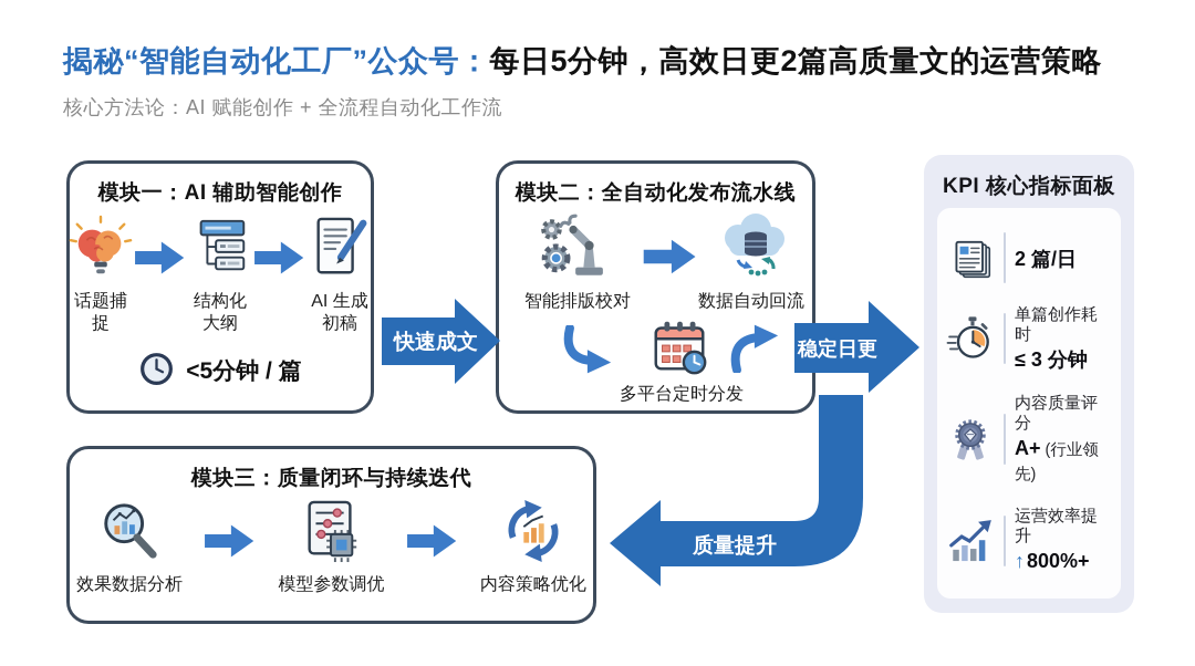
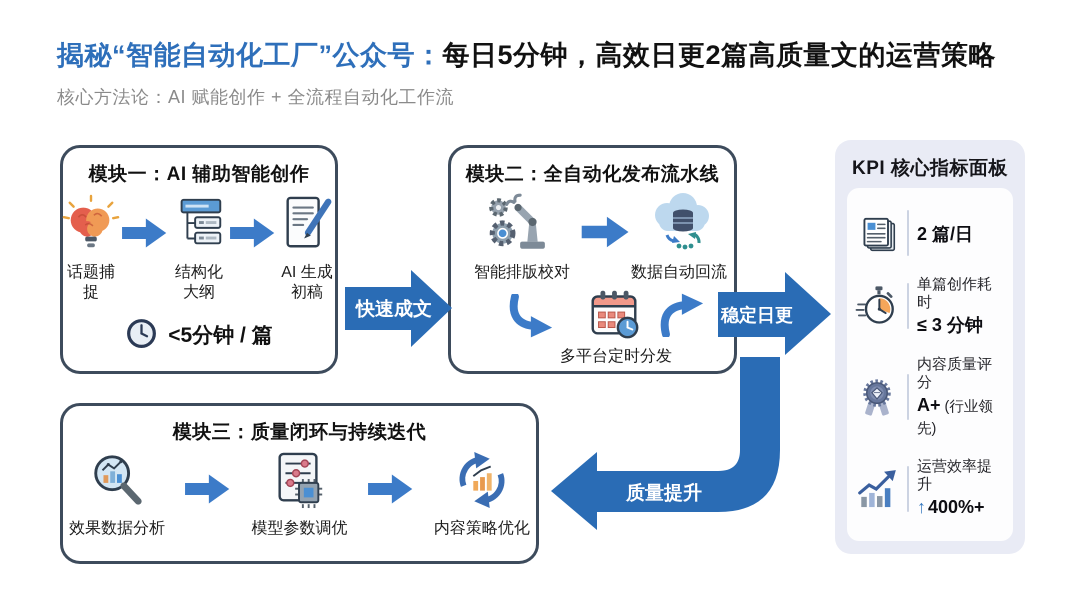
  揭秘“智能自动化工厂”公众号：每日5分钟，高效日更2篇高质量文的运营策略
  核心方法论：AI 赋能创作 + 全流程自动化工作流
  模块一：AI 辅助智能创作
  话题捕捉
  结构化大纲
  AI 生成初稿
  <5分钟 / 篇
  模块二：全自动化发布流水线
  智能排版校对
  数据自动回流
  多平台定时分发
  模块三：质量闭环与持续迭代
  效果数据分析
  模型参数调优
  内容策略优化
  KPI 核心指标面板
  2 篇/日
  单篇创作耗时
  ≤ 3 分钟
  内容质量评分
  A+ (行业领先)
  运营效率提升
- ↑800%+
+ ↑400%+
  快速成文
  稳定日更
  质量提升
